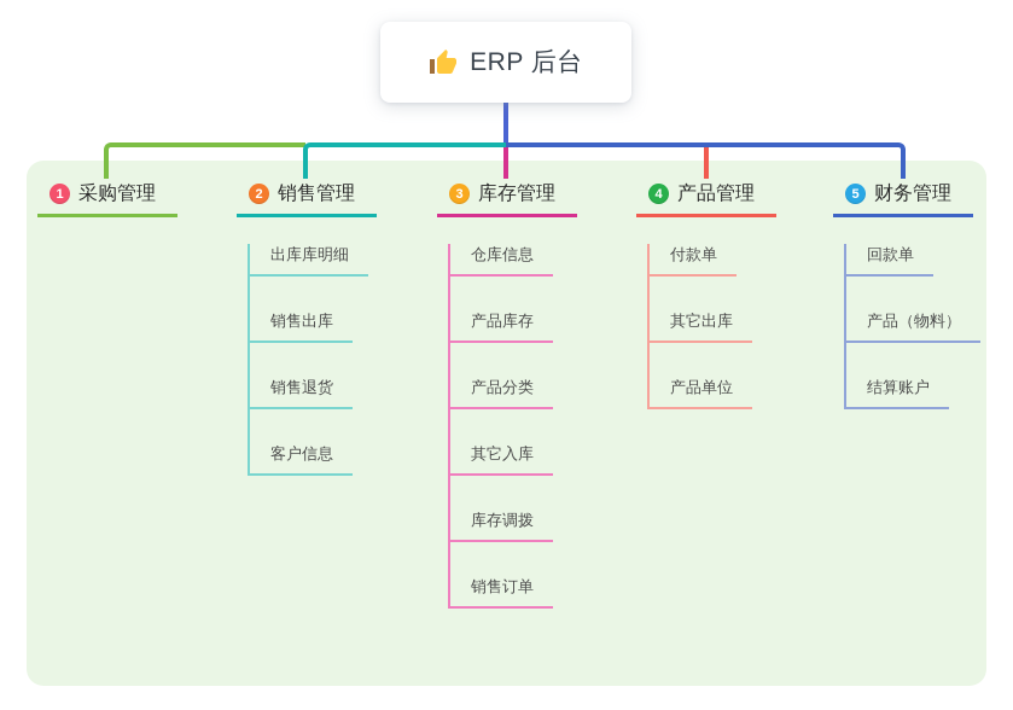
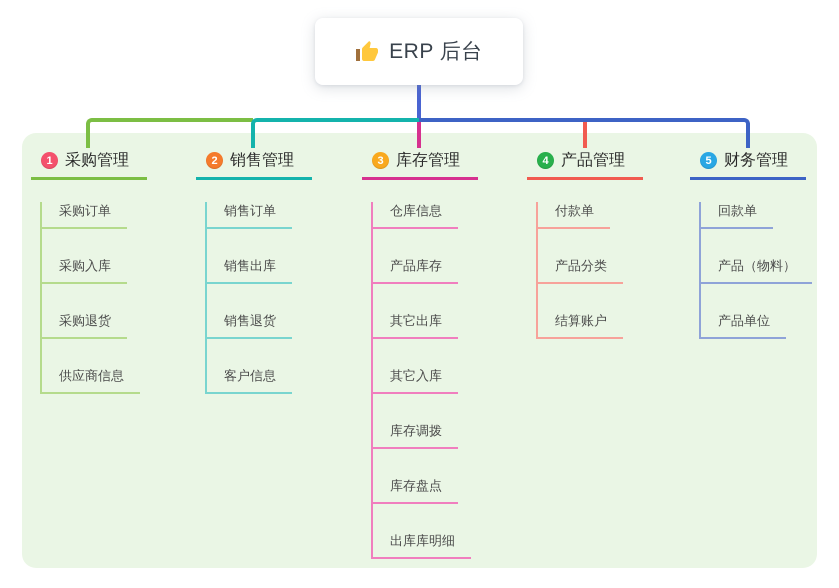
  ERP 后台
  1
  采购管理
+ 采购订单
+ 采购入库
+ 采购退货
+ 供应商信息
  2
  销售管理
- 出库库明细
+ 销售订单
  销售出库
  销售退货
  客户信息
  3
  库存管理
  仓库信息
  产品库存
- 产品分类
+ 其它出库
  其它入库
  库存调拨
+ 库存盘点
- 销售订单
+ 出库库明细
  4
  产品管理
  付款单
- 其它出库
+ 产品分类
- 产品单位
+ 结算账户
  5
  财务管理
  回款单
  产品（物料）
- 结算账户
+ 产品单位
